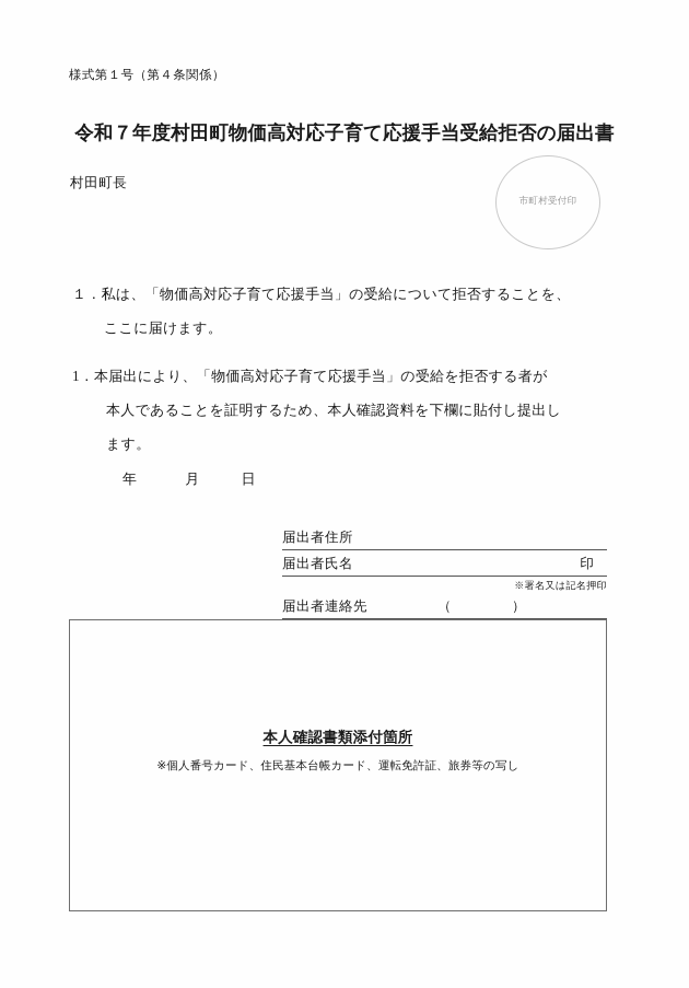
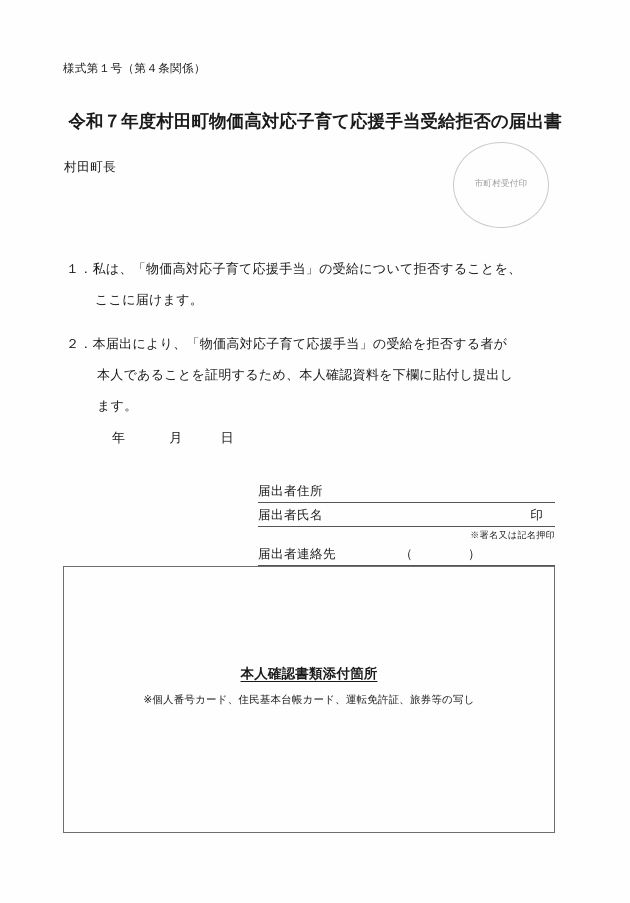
  様式第１号（第４条関係）
  令和７年度村田町物価高対応子育て応援手当受給拒否の届出書
  村田町長
  市町村受付印
  １．私は、「物価高対応子育て応援手当」の受給について拒否することを、
  ここに届けます。
- 1．本届出により、「物価高対応子育て応援手当」の受給を拒否する者が
+ ２．本届出により、「物価高対応子育て応援手当」の受給を拒否する者が
  本人であることを証明するため、本人確認資料を下欄に貼付し提出し
  ます。
  年 月 日
  届出者住所
  届出者氏名
  印
  ※署名又は記名押印
  届出者連絡先
  （
  ）
  本人確認書類添付箇所
  ※個人番号カード、住民基本台帳カード、運転免許証、旅券等の写し
